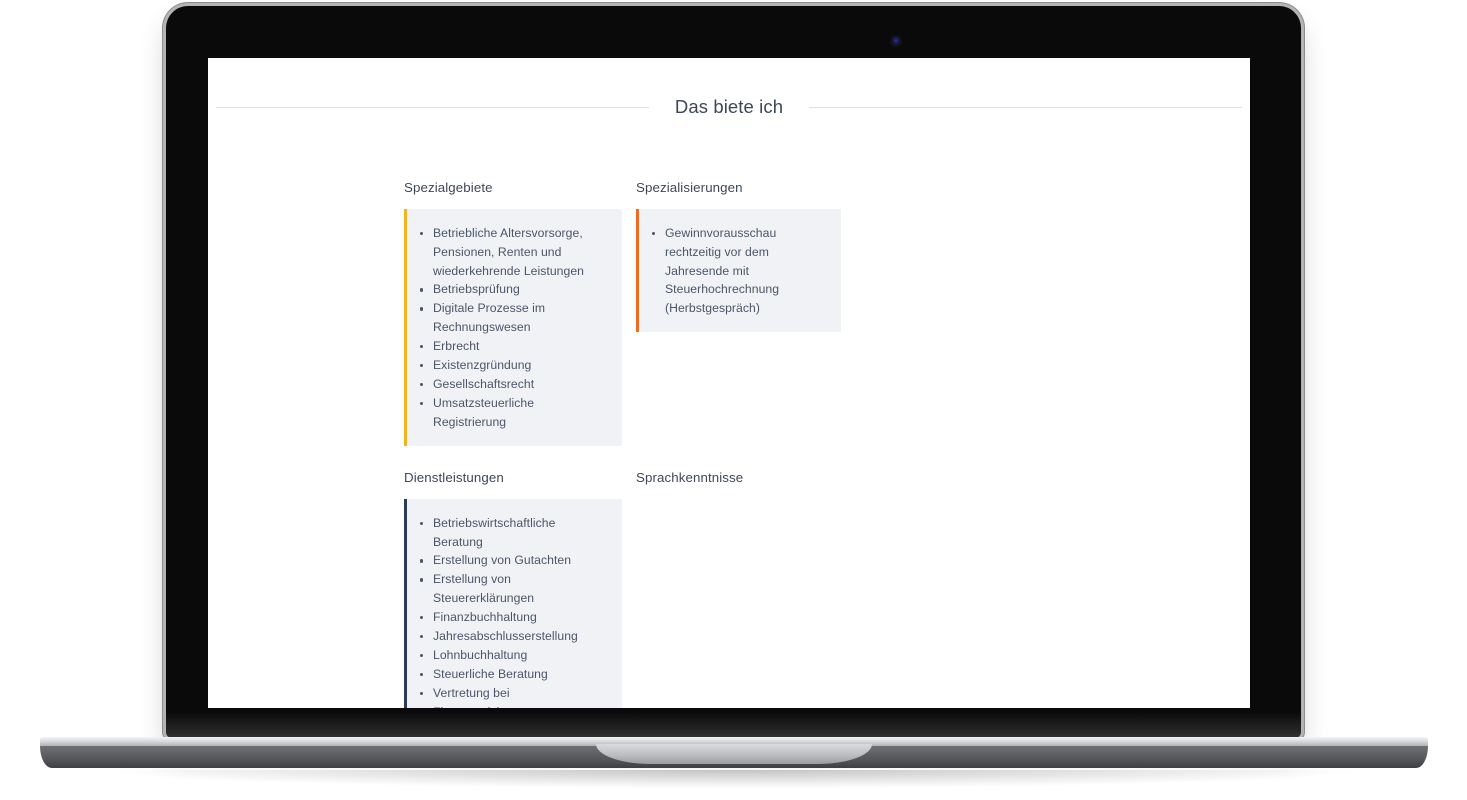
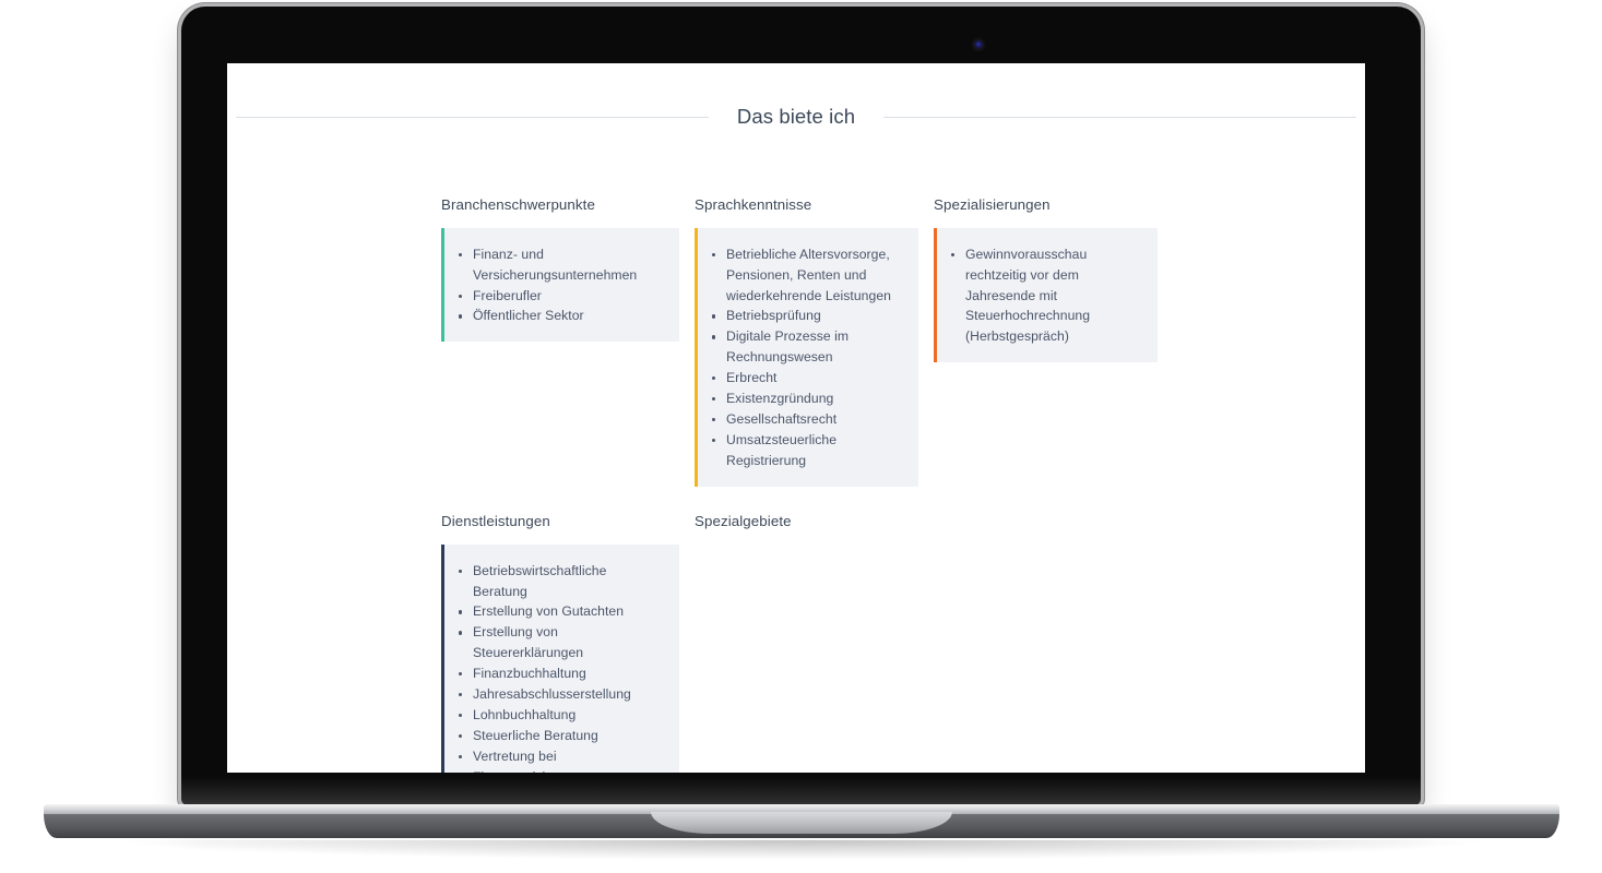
  Das biete ich
+ Branchenschwerpunkte
+ Finanz- und Versicherungsunternehmen
+ Freiberufler
+ Öffentlicher Sektor
- Spezialgebiete
+ Sprachkenntnisse
  Betriebliche Altersvorsorge, Pensionen, Renten und wiederkehrende Leistungen
  Betriebsprüfung
  Digitale Prozesse im Rechnungswesen
  Erbrecht
  Existenzgründung
  Gesellschaftsrecht
  Umsatzsteuerliche Registrierung
  Spezialisierungen
  Gewinnvorausschau rechtzeitig vor dem Jahresende mit Steuerhochrechnung (Herbstgespräch)
  Dienstleistungen
  Betriebswirtschaftliche Beratung
  Erstellung von Gutachten
  Erstellung von Steuererklärungen
  Finanzbuchhaltung
  Jahresabschlusserstellung
  Lohnbuchhaltung
  Steuerliche Beratung
- Sprachkenntnisse
+ Spezialgebiete
